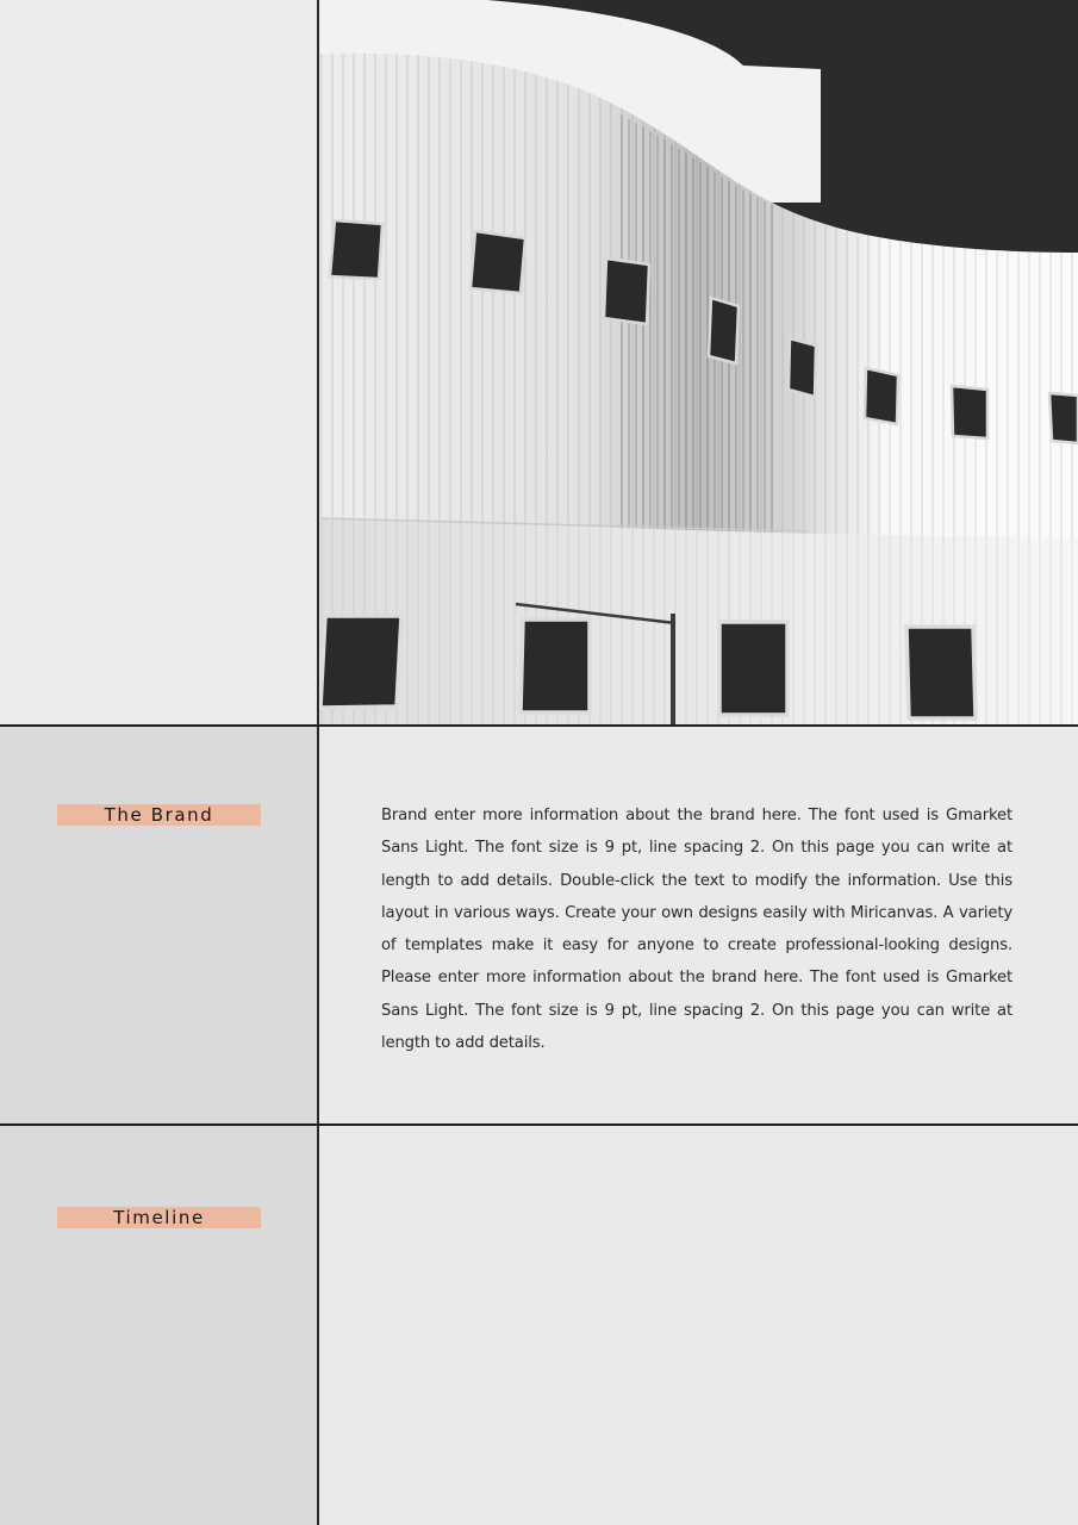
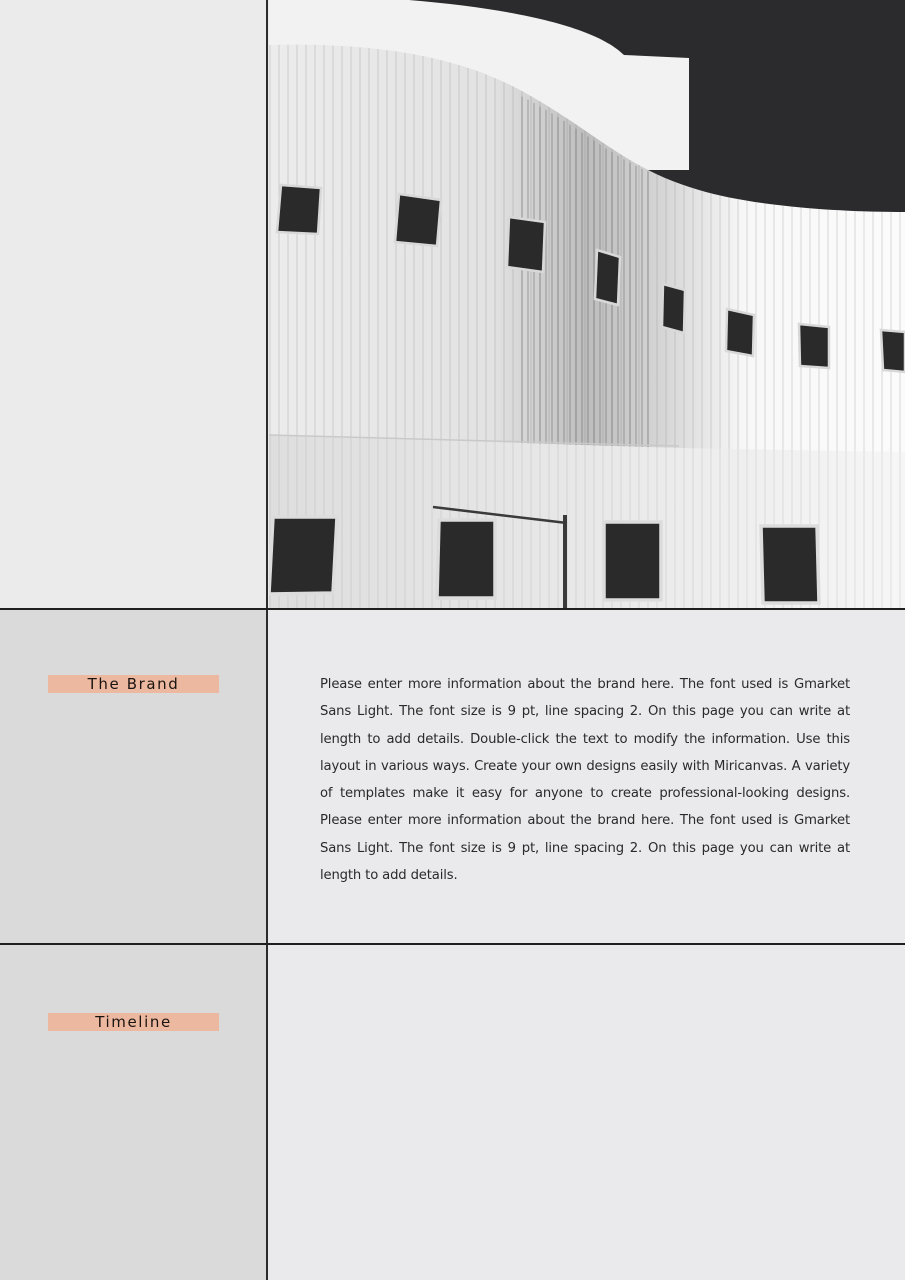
  The Brand
- Brand enter more information about the brand here. The font used is Gmarket Sans Light. The font size is 9 pt, line spacing 2. On this page you can write at length to add details. Double-click the text to modify the information. Use this layout in various ways. Create your own designs easily with Miricanvas. A variety of templates make it easy for anyone to create professional-looking designs. Please enter more information about the brand here. The font used is Gmarket Sans Light. The font size is 9 pt, line spacing 2. On this page you can write at length to add details.
+ Please enter more information about the brand here. The font used is Gmarket Sans Light. The font size is 9 pt, line spacing 2. On this page you can write at length to add details. Double-click the text to modify the information. Use this layout in various ways. Create your own designs easily with Miricanvas. A variety of templates make it easy for anyone to create professional-looking designs. Please enter more information about the brand here. The font used is Gmarket Sans Light. The font size is 9 pt, line spacing 2. On this page you can write at length to add details.
  Timeline
